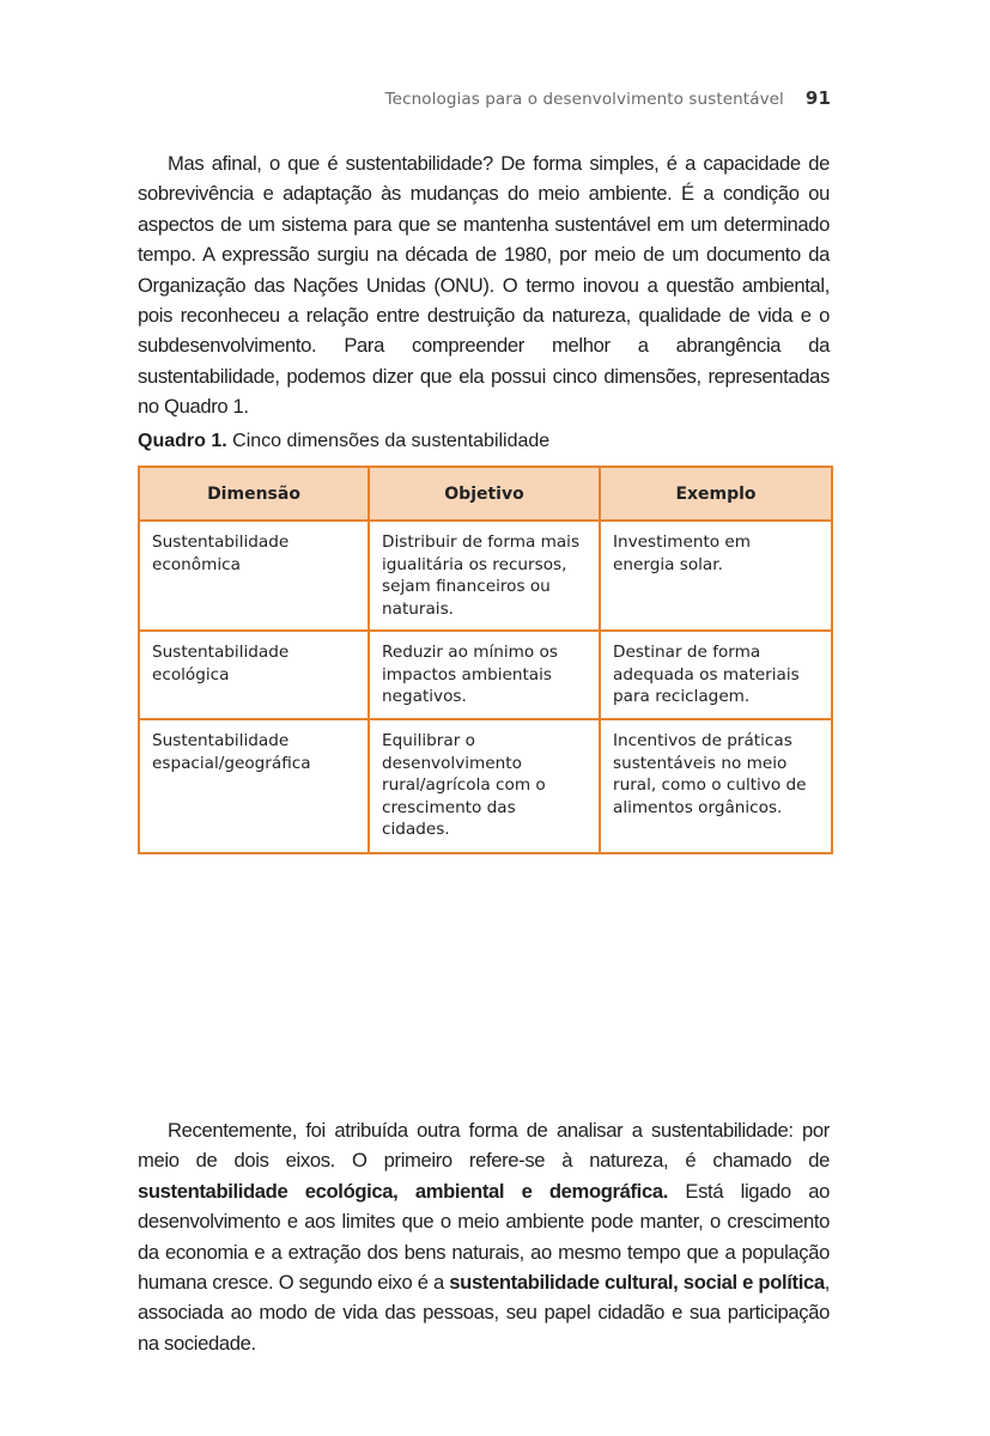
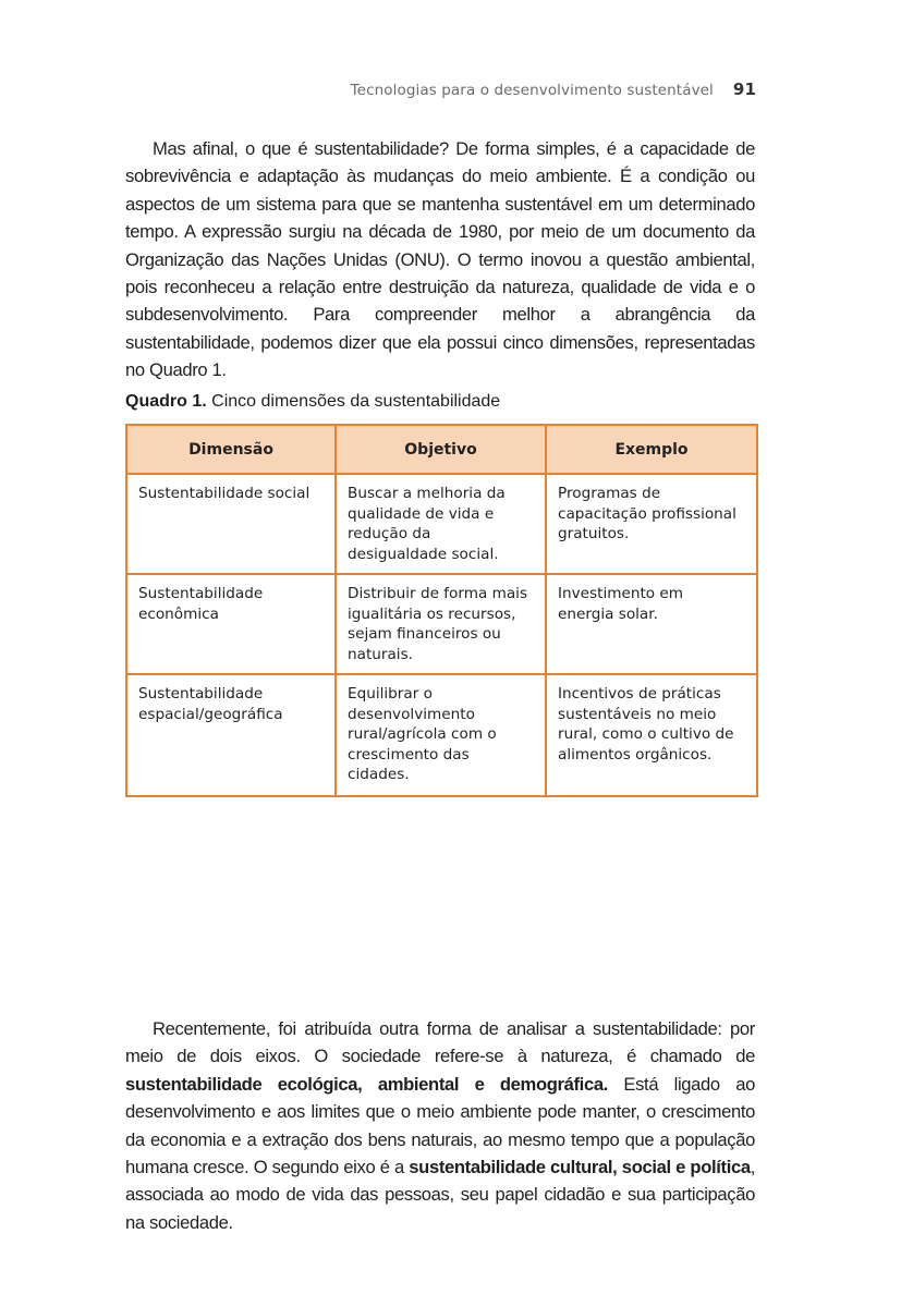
  Tecnologias para o desenvolvimento sustentável 91
  Mas afinal, o que é sustentabilidade? De forma simples, é a capacidade de sobrevivência e adaptação às mudanças do meio ambiente. É a condição ou aspectos de um sistema para que se mantenha sustentável em um determinado tempo. A expressão surgiu na década de 1980, por meio de um documento da Organização das Nações Unidas (ONU). O termo inovou a questão ambiental, pois reconheceu a relação entre destruição da natureza, qualidade de vida e o subdesenvolvimento. Para compreender melhor a abrangência da sustentabilidade, podemos dizer que ela possui cinco dimensões, representadas no Quadro 1.
  Quadro 1. Cinco dimensões da sustentabilidade
  Dimensão	Objetivo	Exemplo
+ Sustentabilidade social	Buscar a melhoria da qualidade de vida e redução da desigualdade social.	Programas de capacitação profissional gratuitos.
  Sustentabilidade econômica	Distribuir de forma mais igualitária os recursos, sejam financeiros ou naturais.	Investimento em energia solar.
- Sustentabilidade ecológica	Reduzir ao mínimo os impactos ambientais negativos.	Destinar de forma adequada os materiais para reciclagem.
  Sustentabilidade espacial/geográfica	Equilibrar o desenvolvimento rural/agrícola com o crescimento das cidades.	Incentivos de práticas sustentáveis no meio rural, como o cultivo de alimentos orgânicos.
- Recentemente, foi atribuída outra forma de analisar a sustentabilidade: por meio de dois eixos. O primeiro refere-se à natureza, é chamado de sustentabilidade ecológica, ambiental e demográfica. Está ligado ao desenvolvimento e aos limites que o meio ambiente pode manter, o crescimento da economia e a extração dos bens naturais, ao mesmo tempo que a população humana cresce. O segundo eixo é a sustentabilidade cultural, social e política, associada ao modo de vida das pessoas, seu papel cidadão e sua participação na sociedade.
+ Recentemente, foi atribuída outra forma de analisar a sustentabilidade: por meio de dois eixos. O sociedade refere-se à natureza, é chamado de sustentabilidade ecológica, ambiental e demográfica. Está ligado ao desenvolvimento e aos limites que o meio ambiente pode manter, o crescimento da economia e a extração dos bens naturais, ao mesmo tempo que a população humana cresce. O segundo eixo é a sustentabilidade cultural, social e política, associada ao modo de vida das pessoas, seu papel cidadão e sua participação na sociedade.
